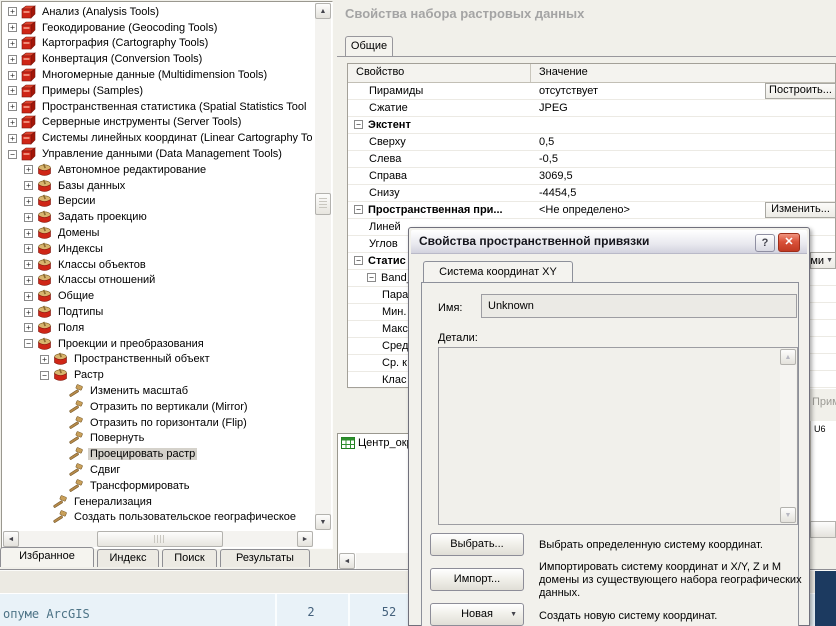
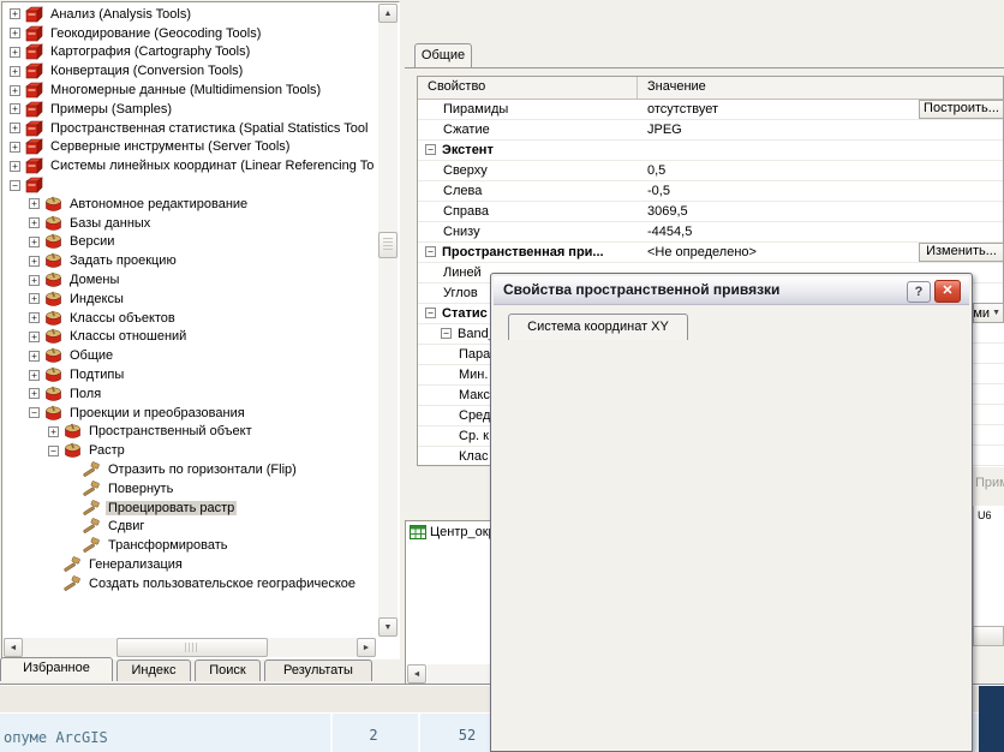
  +
  Анализ (Analysis Tools)
  +
  Геокодирование (Geocoding Tools)
  +
  Картография (Cartography Tools)
  +
  Конвертация (Conversion Tools)
  +
  Многомерные данные (Multidimension Tools)
  +
  Примеры (Samples)
  +
  Пространственная статистика (Spatial Statistics Tool
  +
  Серверные инструменты (Server Tools)
  +
- Системы линейных координат (Linear Cartography To
+ Системы линейных координат (Linear Referencing To
  −
- Управление данными (Data Management Tools)
  +
  Автономное редактирование
  +
  Базы данных
  +
  Версии
  +
  Задать проекцию
  +
  Домены
  +
  Индексы
  +
  Классы объектов
  +
  Классы отношений
  +
  Общие
  +
  Подтипы
  +
  Поля
  −
  Проекции и преобразования
  +
  Пространственный объект
  −
  Растр
- Изменить масштаб
- Отразить по вертикали (Mirror)
  Отразить по горизонтали (Flip)
  Повернуть
  Проецировать растр
  Сдвиг
  Трансформировать
  Генерализация
  Создать пользовательское географическое
  Избранное
  Индекс
  Поиск
  Результаты
- Свойства набора растровых данных
  Общие
  Свойство
  Значение
  Пирамиды
  отсутствует
  Построить...
  Сжатие
  JPEG
  −
  Экстент
  Сверху
  0,5
  Слева
  -0,5
  Справа
  3069,5
  Снизу
  -4454,5
  −
  Пространственная при...
  <Не определено>
  Изменить...
  Линей
  Углов
  −
  Статис
  −
  Band
  Пара
  Мин.
  Макс
  Сред
  Ср. к
  Клас
  Центр_ок
  ми
  При
  U6
  опуме ArcGIS
  2
  52
  Свойства пространственной привязки
  ?
  ✕
  Система координат XY
- Имя:
- Unknown
- Детали:
- Выбрать...
- Выбрать определенную систему координат.
- Импорт...
- Импортировать систему координат и X/Y, Z и M домены из существующего набора географических данных.
- Новая
- Создать новую систему координат.
